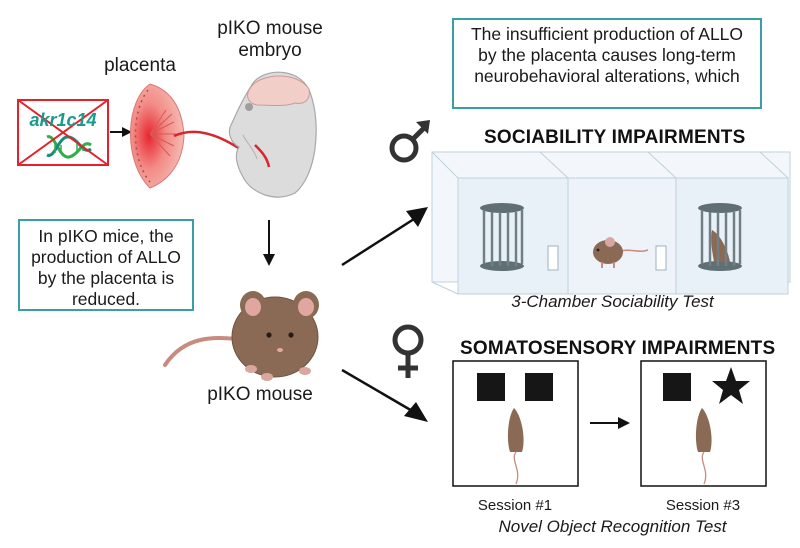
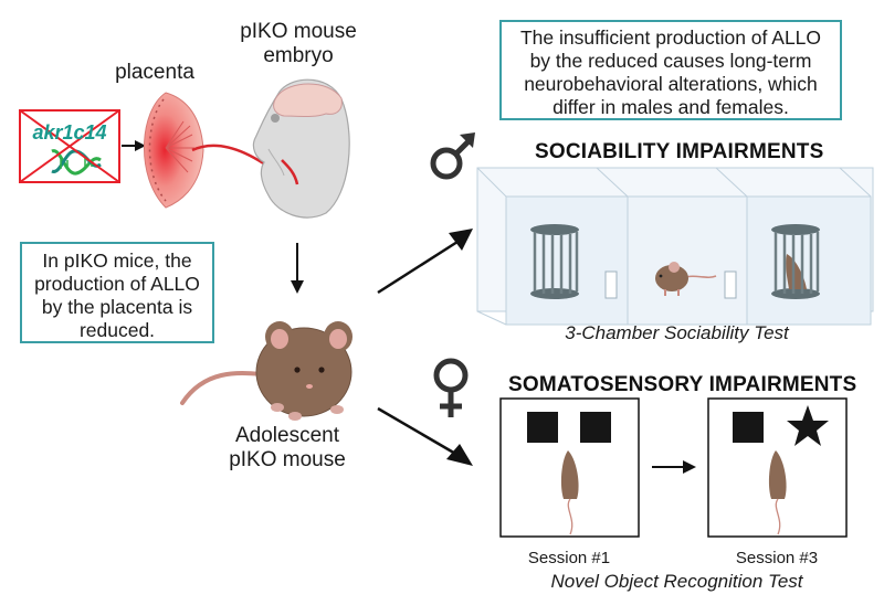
  akr1c14
  placenta
  pIKO mouse
  embryo
  In pIKO mice, the
  production of ALLO
  by the placenta is
  reduced.
+ Adolescent
  pIKO mouse
  The insufficient production of ALLO
- by the placenta causes long-term
+ by the reduced causes long-term
  neurobehavioral alterations, which
+ differ in males and females.
  SOCIABILITY IMPAIRMENTS
  3-Chamber Sociability Test
  SOMATOSENSORY IMPAIRMENTS
  Session #1
  Session #3
  Novel Object Recognition Test
